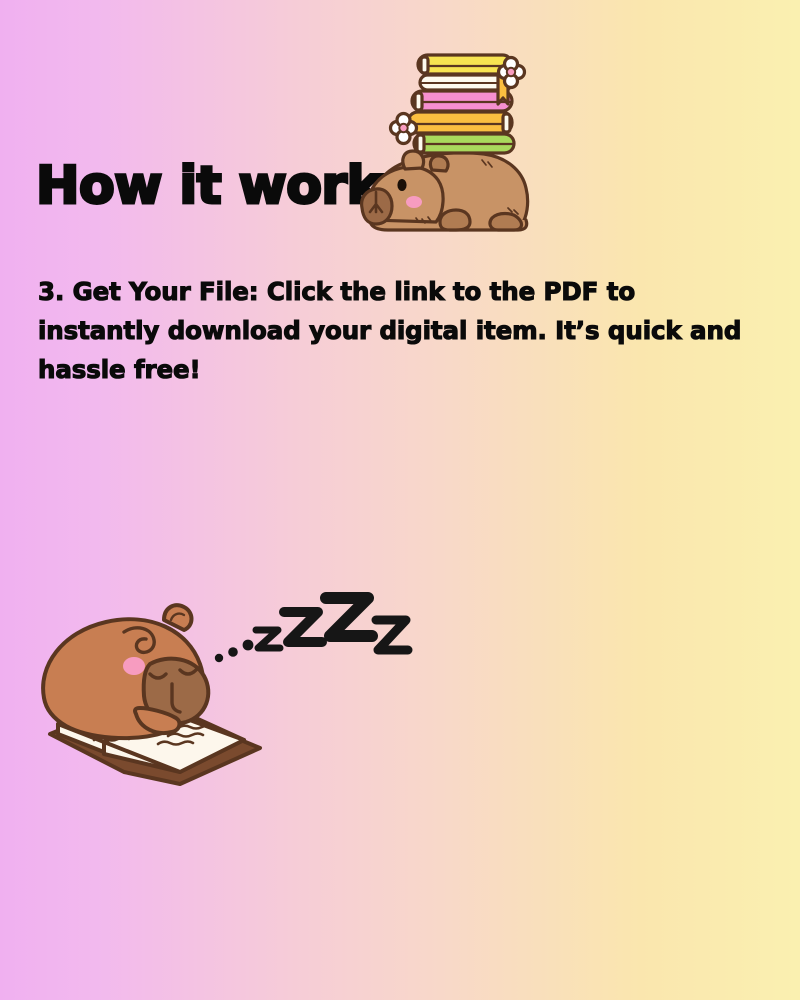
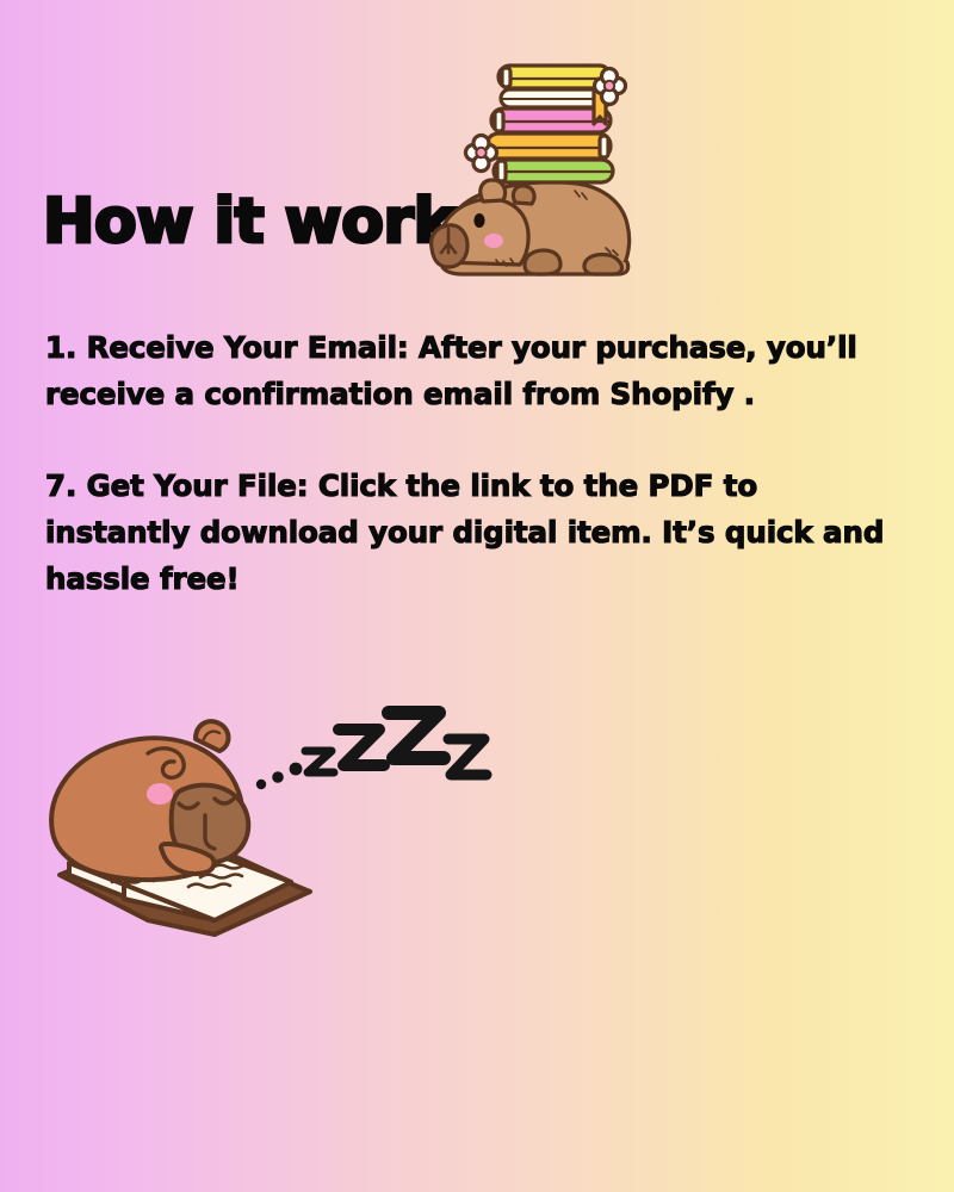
  How it work
+ 1. Receive Your Email: After your purchase, you’ll receive a confirmation email from Shopify .
- 3. Get Your File: Click the link to the PDF to instantly download your digital item. It’s quick and hassle free!
+ 7. Get Your File: Click the link to the PDF to instantly download your digital item. It’s quick and hassle free!
